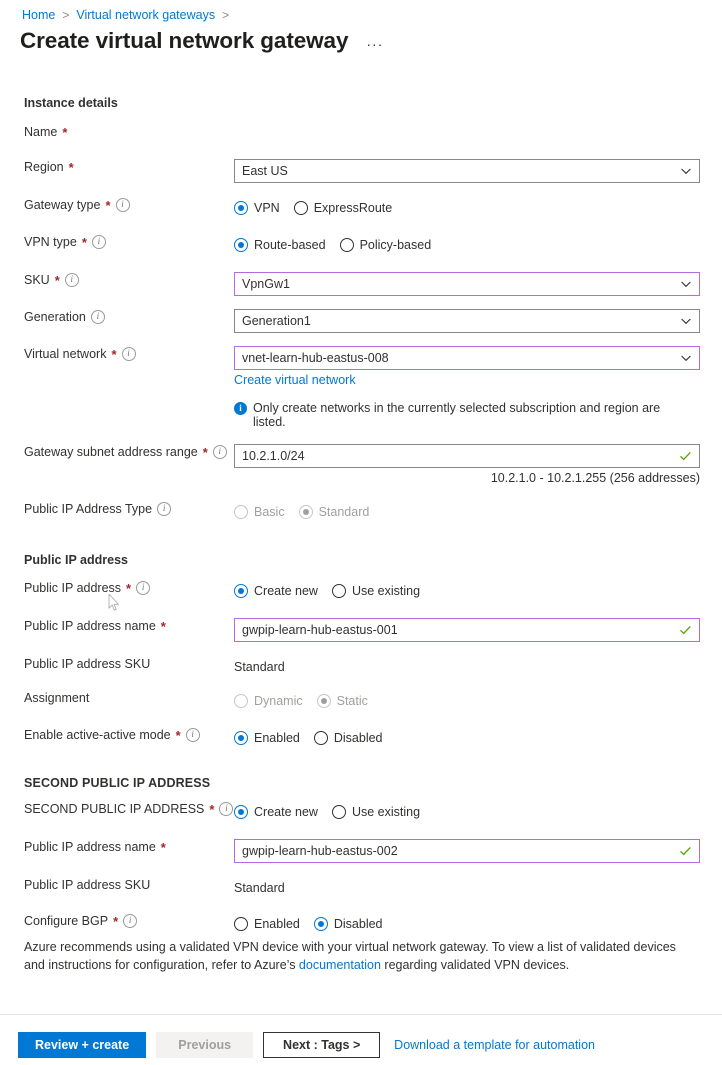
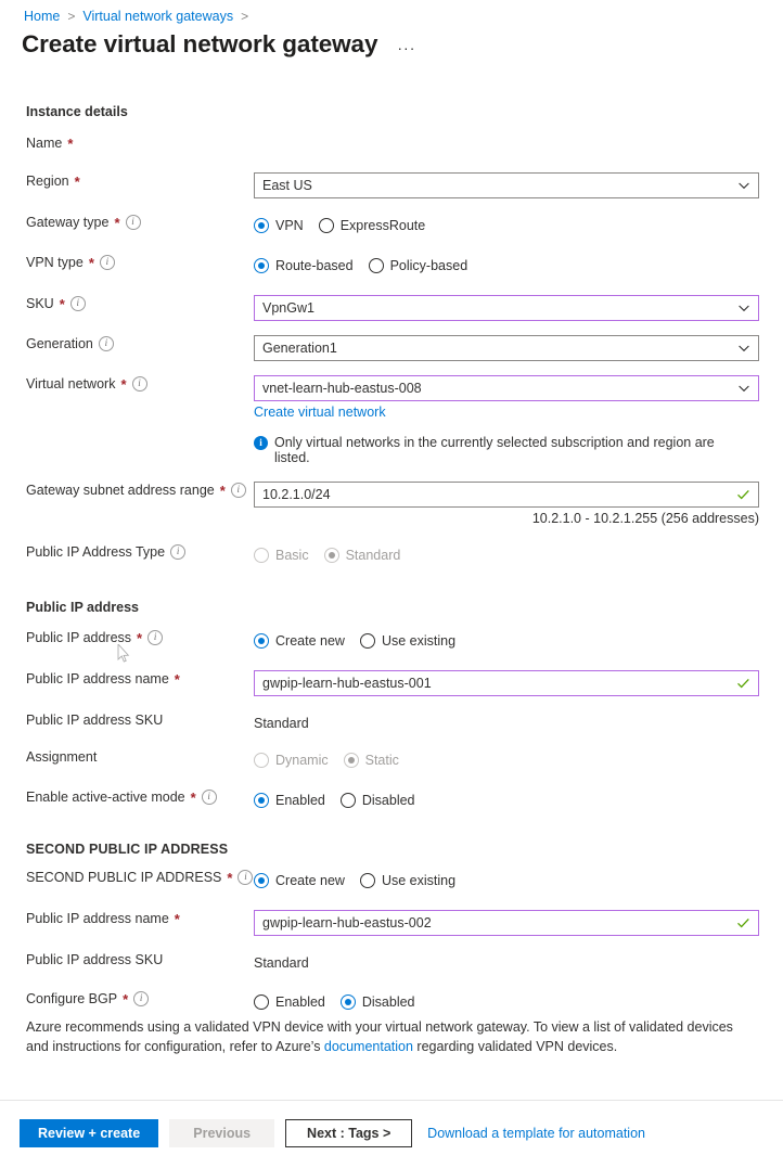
  Home
  >
  Virtual network gateways
  >
  Create virtual network gateway
  ···
  Instance details
  Name
  *
  Region
  *
  East US
  Gateway type
  *
  i
  VPN
  ExpressRoute
  VPN type
  *
  i
  Route-based
  Policy-based
  SKU
  *
  i
  VpnGw1
  Generation
  i
  Generation1
  Virtual network
  *
  i
  vnet-learn-hub-eastus-008
  Create virtual network
  i
- Only create networks in the currently selected subscription and region are listed.
+ Only virtual networks in the currently selected subscription and region are listed.
  Gateway subnet address range
  *
  i
  10.2.1.0/24
  10.2.1.0 - 10.2.1.255 (256 addresses)
  Public IP Address Type
  i
  Basic
  Standard
  Public IP address
  Public IP address
  *
  i
  Create new
  Use existing
  Public IP address name
  *
  gwpip-learn-hub-eastus-001
  Public IP address SKU
  Standard
  Assignment
  Dynamic
  Static
  Enable active-active mode
  *
  i
  Enabled
  Disabled
  SECOND PUBLIC IP ADDRESS
  SECOND PUBLIC IP ADDRESS
  *
  i
  Create new
  Use existing
  Public IP address name
  *
  gwpip-learn-hub-eastus-002
  Public IP address SKU
  Standard
  Configure BGP
  *
  i
  Enabled
  Disabled
  Azure recommends using a validated VPN device with your virtual network gateway. To view a list of validated devices and instructions for configuration, refer to Azure’s documentation regarding validated VPN devices.
  Review + create
  Previous
  Next : Tags >
  Download a template for automation
